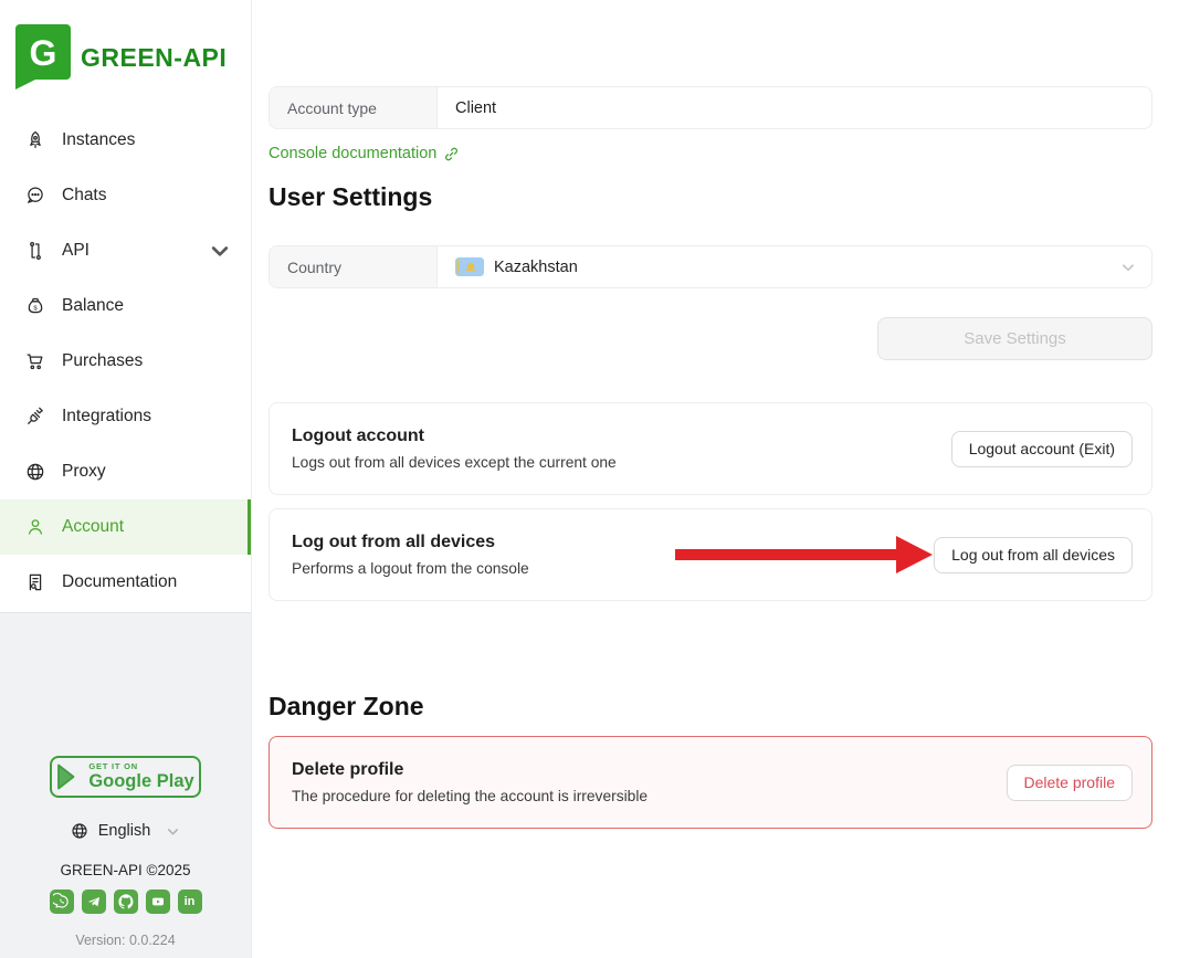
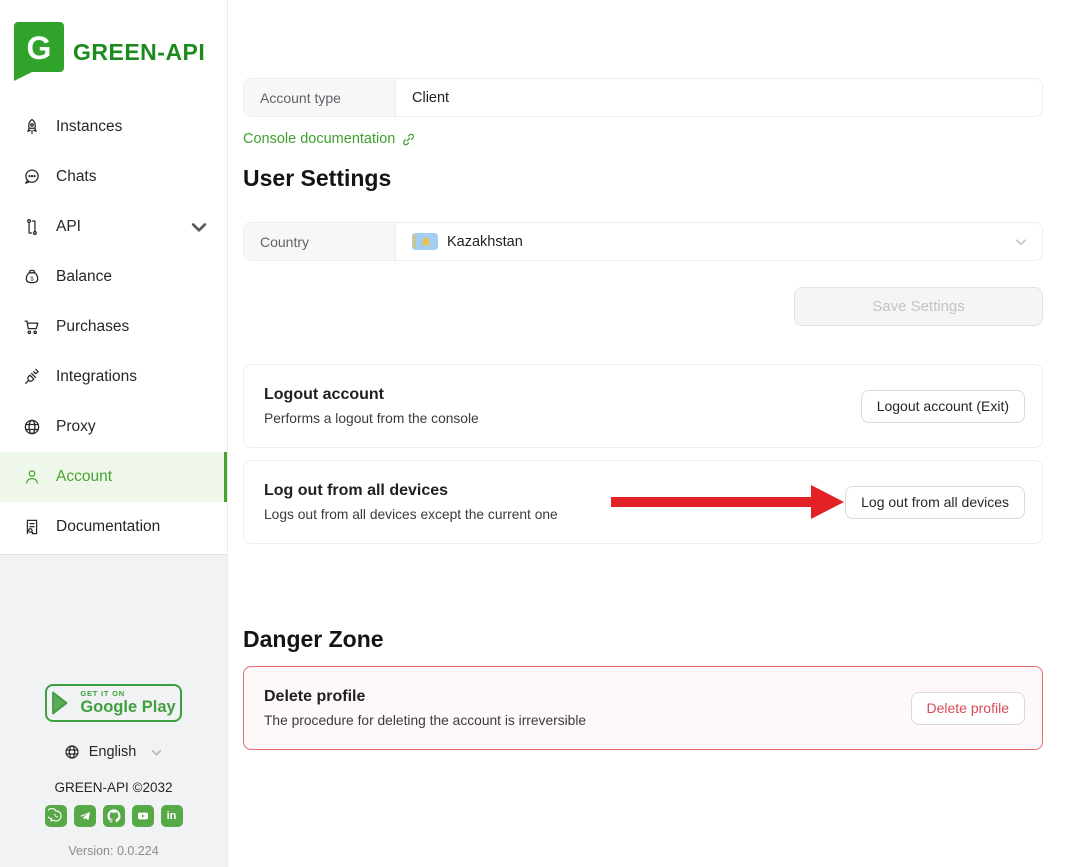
  G
  GREEN-API
  Instances
  Chats
  API
  Balance
  Purchases
  Integrations
  Proxy
  Account
  Documentation
  GET IT ON
  Google Play
  English
- GREEN-API ©2025
+ GREEN-API ©2032
  in
  Version: 0.0.224
  Account type
  Client
  Console documentation
  User Settings
  Country
  Kazakhstan
  Save Settings
  Logout account
- Logs out from all devices except the current one
+ Performs a logout from the console
  Logout account (Exit)
  Log out from all devices
- Performs a logout from the console
+ Logs out from all devices except the current one
  Log out from all devices
  Danger Zone
  Delete profile
  The procedure for deleting the account is irreversible
  Delete profile
